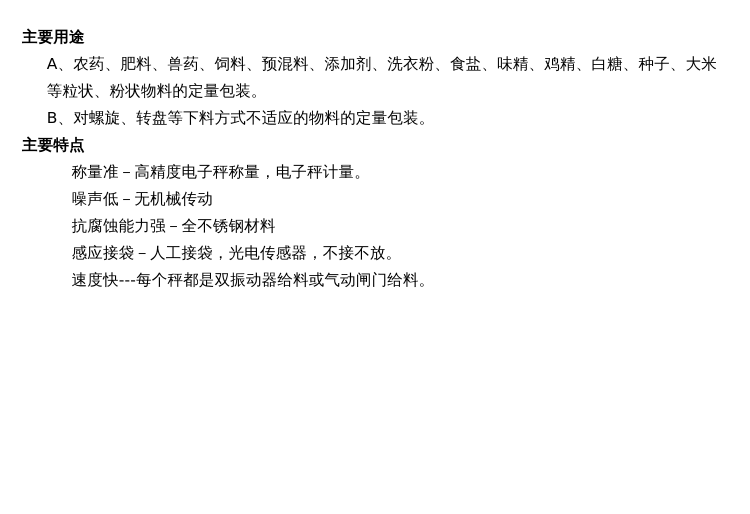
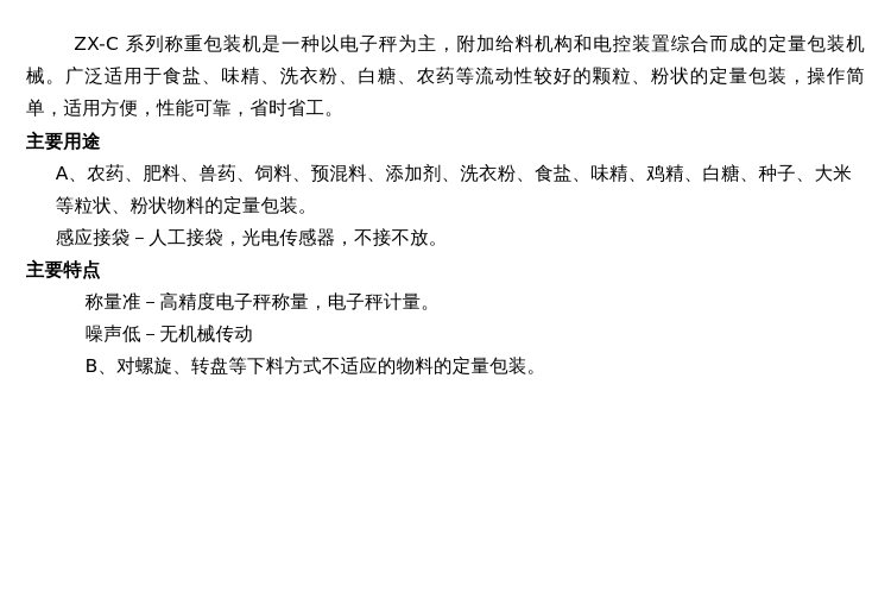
+ ZX-C 系列称重包装机是一种以电子秤为主，附加给料机构和电控装置综合而成的定量包装机械。广泛适用于食盐、味精、洗衣粉、白糖、农药等流动性较好的颗粒、粉状的定量包装，操作简单，适用方便，性能可靠，省时省工。
  主要用途
  A、农药、肥料、兽药、饲料、预混料、添加剂、洗衣粉、食盐、味精、鸡精、白糖、种子、大米等粒状、粉状物料的定量包装。
- B、对螺旋、转盘等下料方式不适应的物料的定量包装。
+ 感应接袋－人工接袋，光电传感器，不接不放。
  主要特点
  称量准－高精度电子秤称量，电子秤计量。
  噪声低－无机械传动
- 抗腐蚀能力强－全不锈钢材料
- 感应接袋－人工接袋，光电传感器，不接不放。
+ B、对螺旋、转盘等下料方式不适应的物料的定量包装。
- 速度快---每个秤都是双振动器给料或气动闸门给料。
